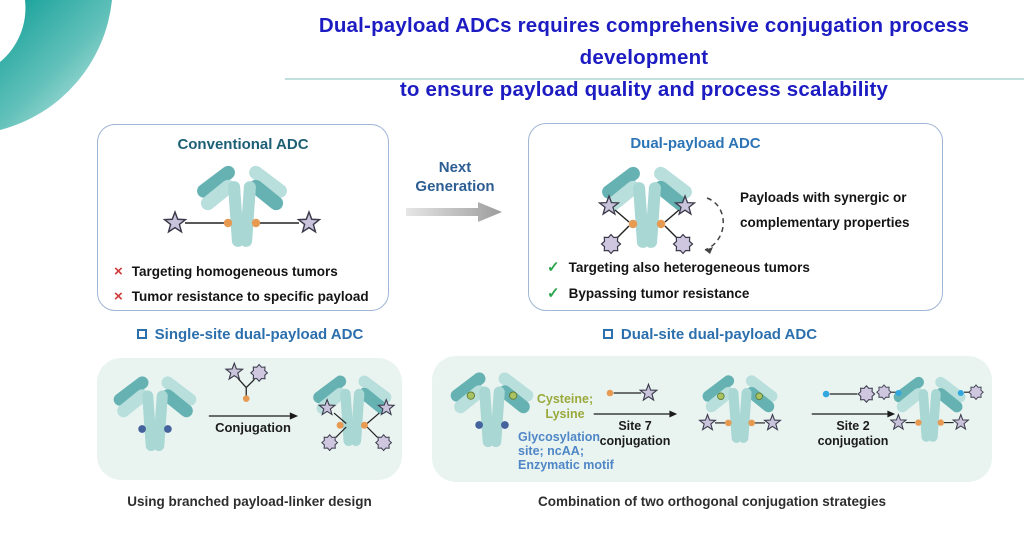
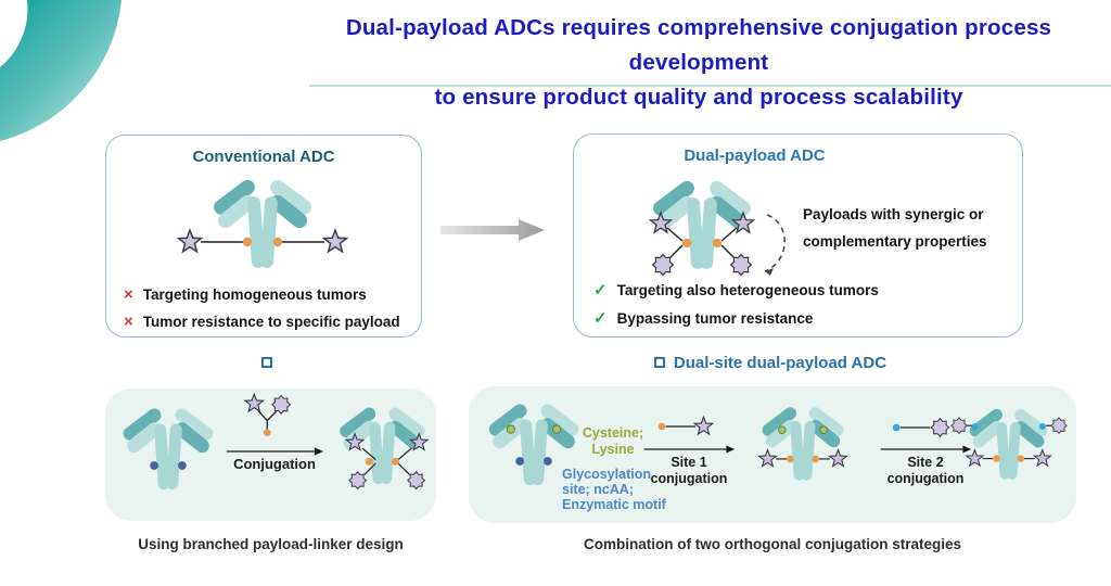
  Dual-payload ADCs requires comprehensive conjugation process development
- to ensure payload quality and process scalability
+ to ensure product quality and process scalability
  Conventional ADC
  ×
  Targeting homogeneous tumors
  ×
  Tumor resistance to specific payload
- Next
- Generation
  Dual-payload ADC
  ✓
  Targeting also heterogeneous tumors
  ✓
  Bypassing tumor resistance
  Payloads with synergic or
  complementary properties
- Single-site dual-payload ADC
  Dual-site dual-payload ADC
  Conjugation
  Cysteine;
  Lysine
  Glycosylation
  site; ncAA;
  Enzymatic motif
- Site 7
+ Site 1
  conjugation
  Site 2
  conjugation
  Using branched payload-linker design
  Combination of two orthogonal conjugation strategies
